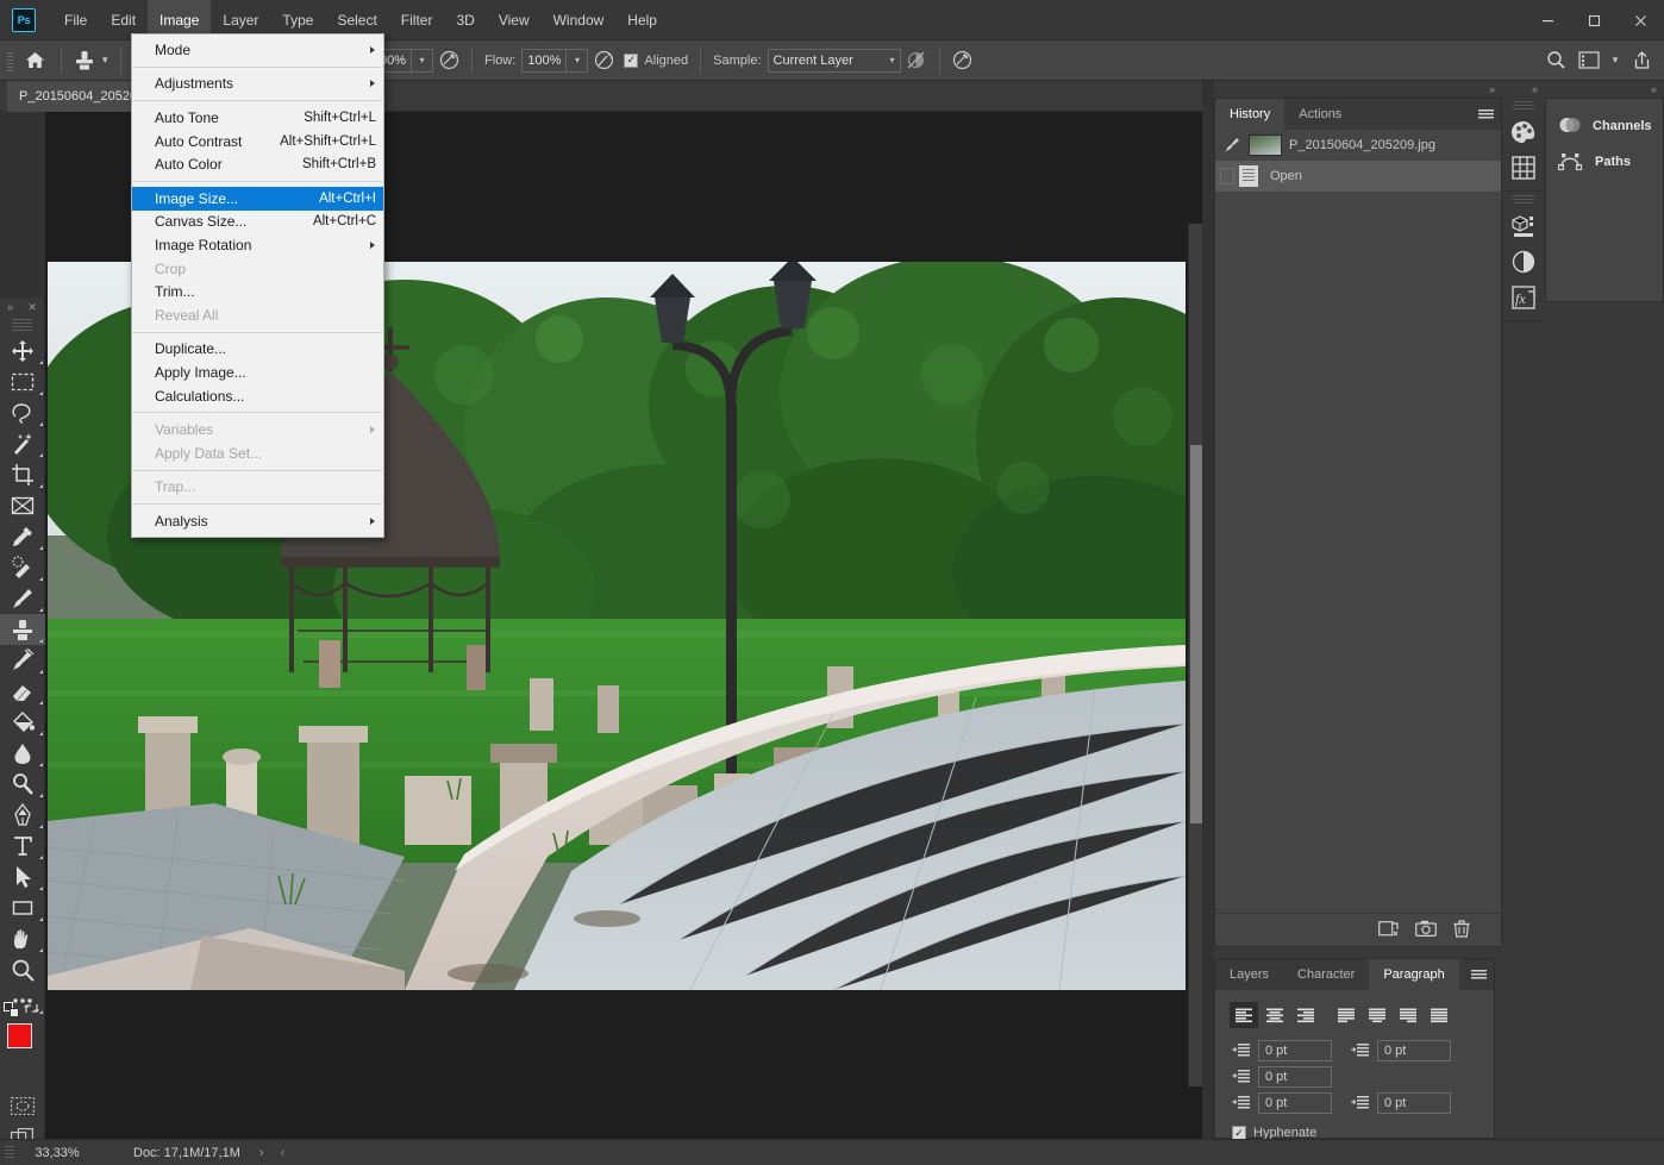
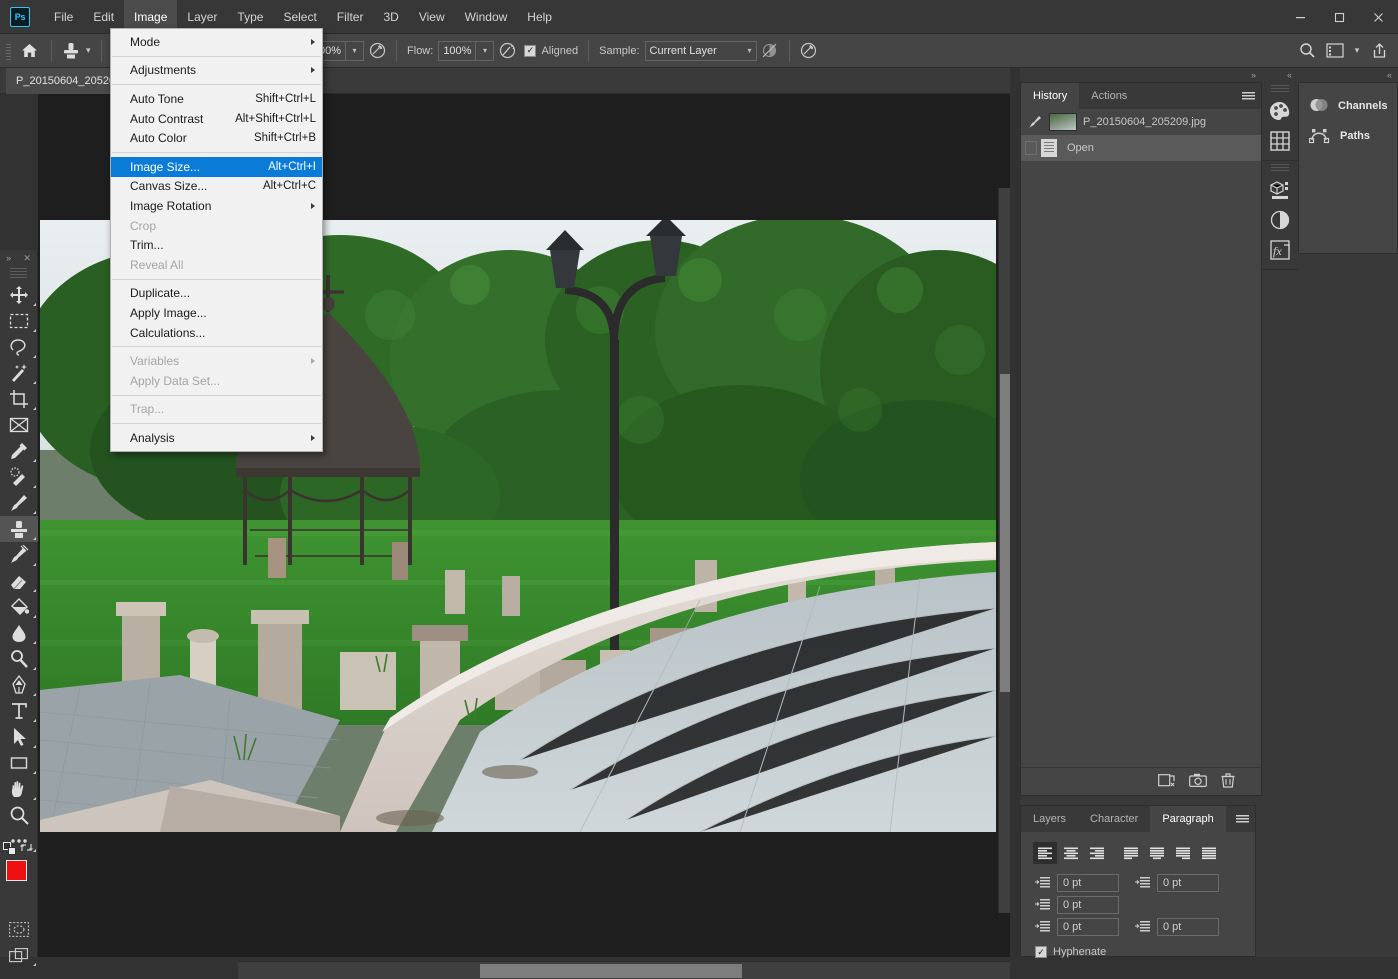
  Ps
  File
  Edit
  Image
  Layer
  Type
  Select
  Filter
  3D
  View
  Window
  Help
  ▾
  ▾
  Flow:
  100%
  ▾
  ✓
  Aligned
  Sample:
  Current Layer
  ▾
  ▾
  P_20150604_2052
  »
  ✕
  »
  «
  «
  History
  Actions
  P_20150604_205209.jpg
  Open
  fx
  Channels
  Paths
  Layers
  Character
  Paragraph
  0 pt
  0 pt
  0 pt
  0 pt
  0 pt
  ✓
  Hyphenate
- 33,33%
- Doc: 17,1M/17,1M
- ›
- ‹
  Mode
  Adjustments
  Auto Tone
  Shift+Ctrl+L
  Auto Contrast
  Alt+Shift+Ctrl+L
  Auto Color
  Shift+Ctrl+B
  Image Size...
  Alt+Ctrl+I
  Canvas Size...
  Alt+Ctrl+C
  Image Rotation
  Crop
  Trim...
  Reveal All
  Duplicate...
  Apply Image...
  Calculations...
  Variables
  Apply Data Set...
  Trap...
  Analysis
